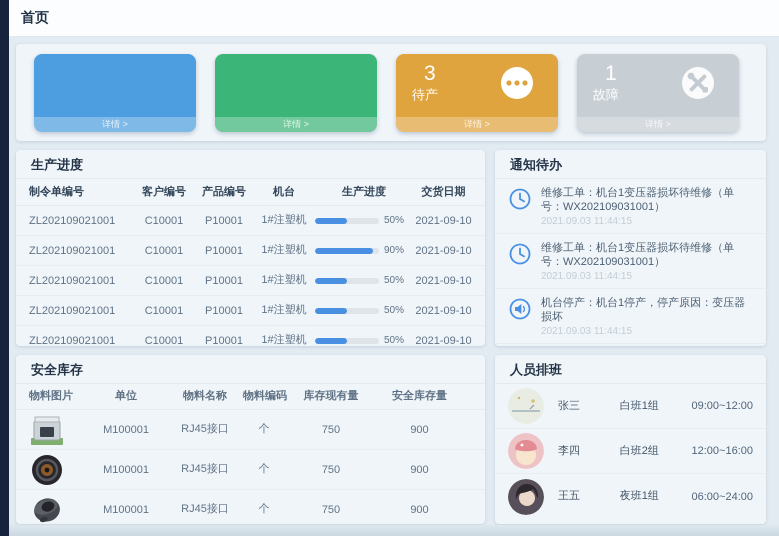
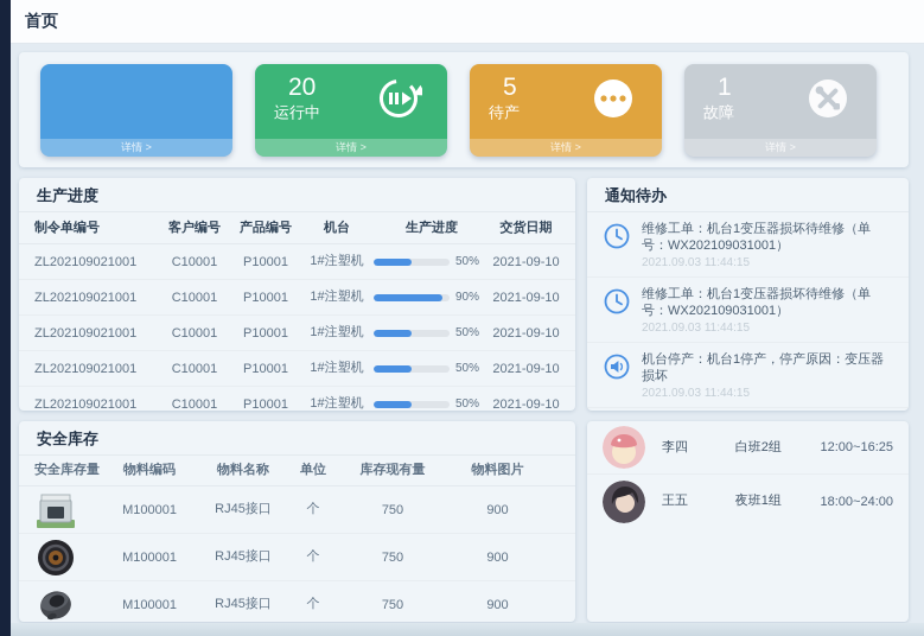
  首页
  详情 >
+ 20
+ 运行中
  详情 >
- 3
+ 5
  待产
  详情 >
  1
  故障
  详情 >
  生产进度
  制令单编号
  客户编号
  产品编号
  机台
  生产进度
  交货日期
  ZL202109021001
  C10001
  P10001
  1#注塑机
  50%
  2021-09-10
  ZL202109021001
  C10001
  P10001
  1#注塑机
  90%
  2021-09-10
  ZL202109021001
  C10001
  P10001
  1#注塑机
  50%
  2021-09-10
  ZL202109021001
  C10001
  P10001
  1#注塑机
  50%
  2021-09-10
  ZL202109021001
  C10001
  P10001
  1#注塑机
  50%
  2021-09-10
  通知待办
  维修工单：机台1变压器损坏待维修（单号：WX202109031001）
  2021.09.03 11:44:15
  维修工单：机台1变压器损坏待维修（单号：WX202109031001）
  2021.09.03 11:44:15
  机台停产：机台1停产，停产原因：变压器损坏
  2021.09.03 11:44:15
  安全库存
- 物料图片
+ 安全库存量
- 单位
+ 物料编码
  物料名称
- 物料编码
+ 单位
  库存现有量
- 安全库存量
+ 物料图片
  M100001
  RJ45接口
  个
  750
  900
  M100001
  RJ45接口
  个
  750
  900
  M100001
  RJ45接口
  个
  750
  900
- 人员排班
- 张三
- 白班1组
- 09:00~12:00
  李四
  白班2组
- 12:00~16:00
+ 12:00~16:25
  王五
  夜班1组
- 06:00~24:00
+ 18:00~24:00
